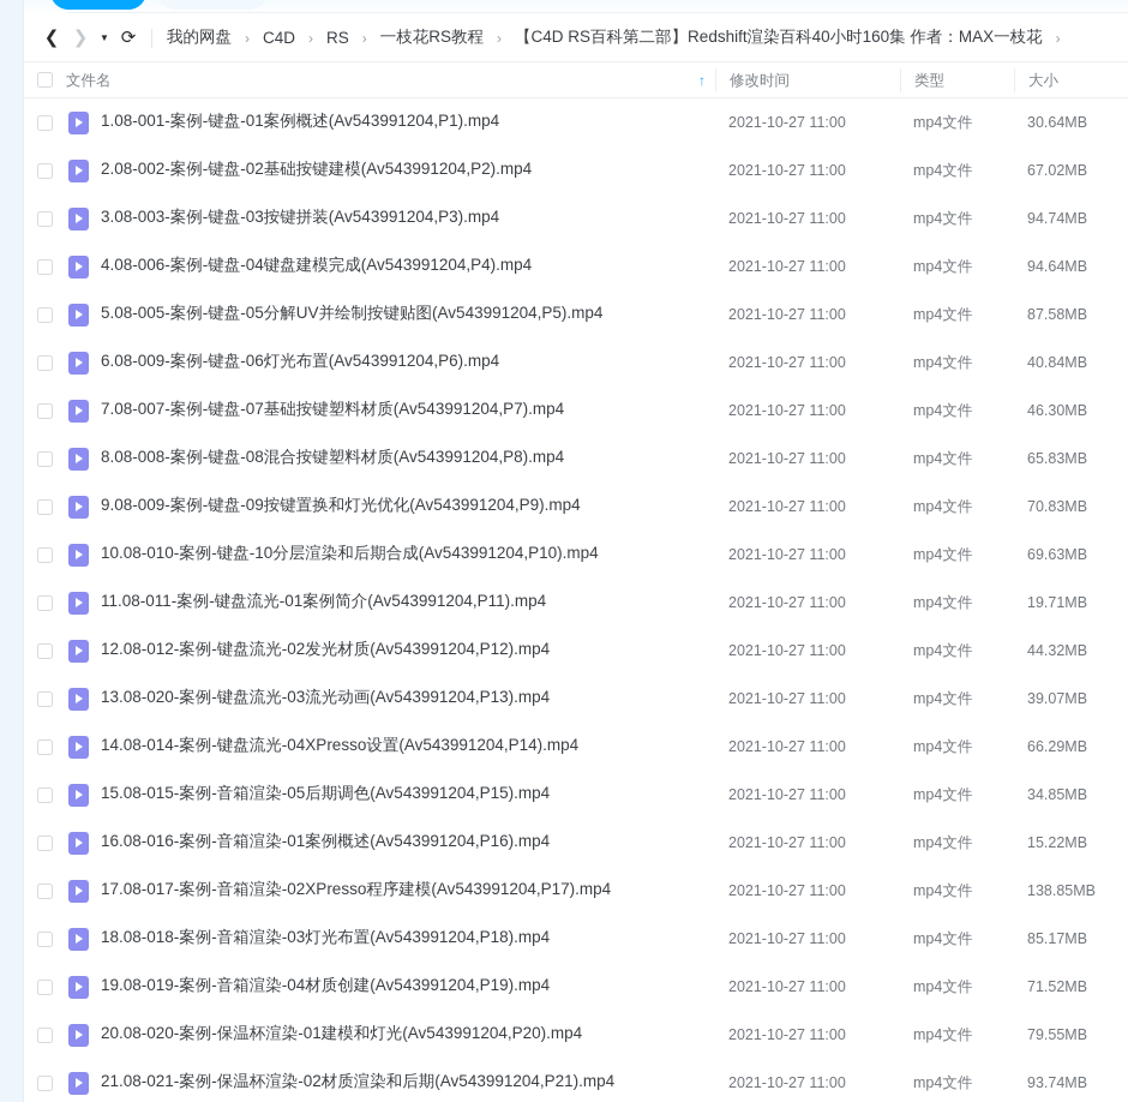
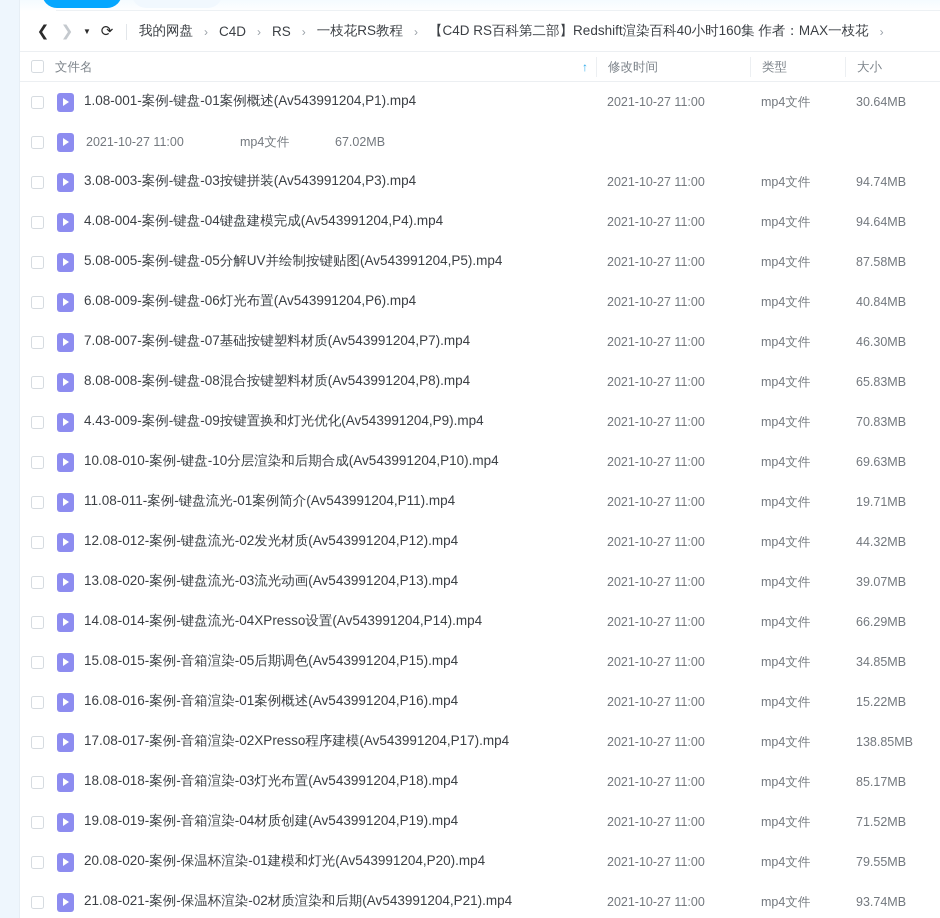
  ❮
  ❯
  ▼
  ⟳
  我的网盘
  ›
  C4D
  ›
  RS
  ›
  一枝花RS教程
  ›
  【C4D RS百科第二部】Redshift渲染百科40小时160集 作者：MAX一枝花
  ›
  文件名
  ↑
  修改时间
  类型
  大小
  1.08-001-案例-键盘-01案例概述(Av543991204,P1).mp4
  2021-10-27 11:00
  mp4文件
  30.64MB
- 2.08-002-案例-键盘-02基础按键建模(Av543991204,P2).mp4
  2021-10-27 11:00
  mp4文件
  67.02MB
  3.08-003-案例-键盘-03按键拼装(Av543991204,P3).mp4
  2021-10-27 11:00
  mp4文件
  94.74MB
- 4.08-006-案例-键盘-04键盘建模完成(Av543991204,P4).mp4
+ 4.08-004-案例-键盘-04键盘建模完成(Av543991204,P4).mp4
  2021-10-27 11:00
  mp4文件
  94.64MB
  5.08-005-案例-键盘-05分解UV并绘制按键贴图(Av543991204,P5).mp4
  2021-10-27 11:00
  mp4文件
  87.58MB
  6.08-009-案例-键盘-06灯光布置(Av543991204,P6).mp4
  2021-10-27 11:00
  mp4文件
  40.84MB
  7.08-007-案例-键盘-07基础按键塑料材质(Av543991204,P7).mp4
  2021-10-27 11:00
  mp4文件
  46.30MB
  8.08-008-案例-键盘-08混合按键塑料材质(Av543991204,P8).mp4
  2021-10-27 11:00
  mp4文件
  65.83MB
- 9.08-009-案例-键盘-09按键置换和灯光优化(Av543991204,P9).mp4
+ 4.43-009-案例-键盘-09按键置换和灯光优化(Av543991204,P9).mp4
  2021-10-27 11:00
  mp4文件
  70.83MB
  10.08-010-案例-键盘-10分层渲染和后期合成(Av543991204,P10).mp4
  2021-10-27 11:00
  mp4文件
  69.63MB
  11.08-011-案例-键盘流光-01案例简介(Av543991204,P11).mp4
  2021-10-27 11:00
  mp4文件
  19.71MB
  12.08-012-案例-键盘流光-02发光材质(Av543991204,P12).mp4
  2021-10-27 11:00
  mp4文件
  44.32MB
  13.08-020-案例-键盘流光-03流光动画(Av543991204,P13).mp4
  2021-10-27 11:00
  mp4文件
  39.07MB
  14.08-014-案例-键盘流光-04XPresso设置(Av543991204,P14).mp4
  2021-10-27 11:00
  mp4文件
  66.29MB
  15.08-015-案例-音箱渲染-05后期调色(Av543991204,P15).mp4
  2021-10-27 11:00
  mp4文件
  34.85MB
  16.08-016-案例-音箱渲染-01案例概述(Av543991204,P16).mp4
  2021-10-27 11:00
  mp4文件
  15.22MB
  17.08-017-案例-音箱渲染-02XPresso程序建模(Av543991204,P17).mp4
  2021-10-27 11:00
  mp4文件
  138.85MB
  18.08-018-案例-音箱渲染-03灯光布置(Av543991204,P18).mp4
  2021-10-27 11:00
  mp4文件
  85.17MB
  19.08-019-案例-音箱渲染-04材质创建(Av543991204,P19).mp4
  2021-10-27 11:00
  mp4文件
  71.52MB
  20.08-020-案例-保温杯渲染-01建模和灯光(Av543991204,P20).mp4
  2021-10-27 11:00
  mp4文件
  79.55MB
  21.08-021-案例-保温杯渲染-02材质渲染和后期(Av543991204,P21).mp4
  2021-10-27 11:00
  mp4文件
  93.74MB
